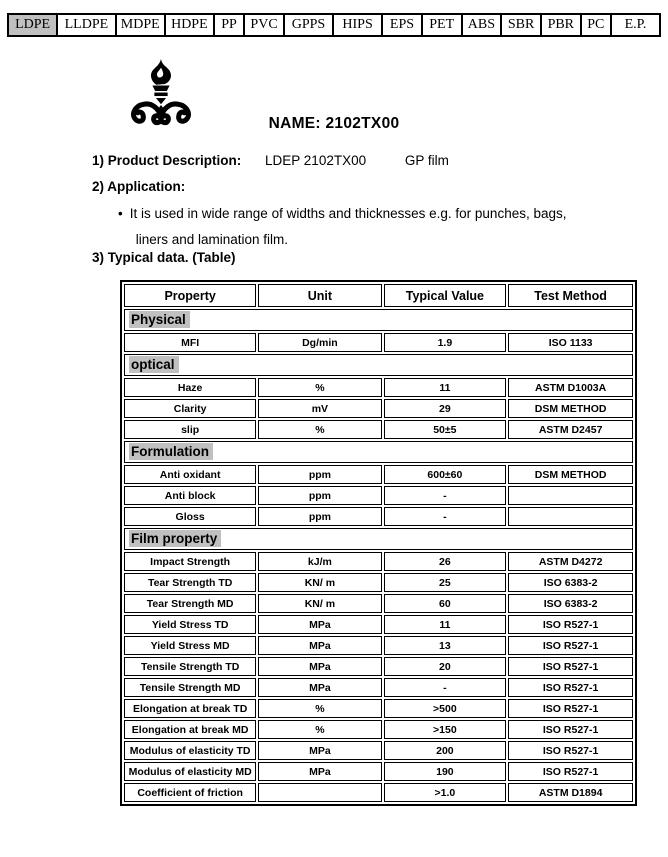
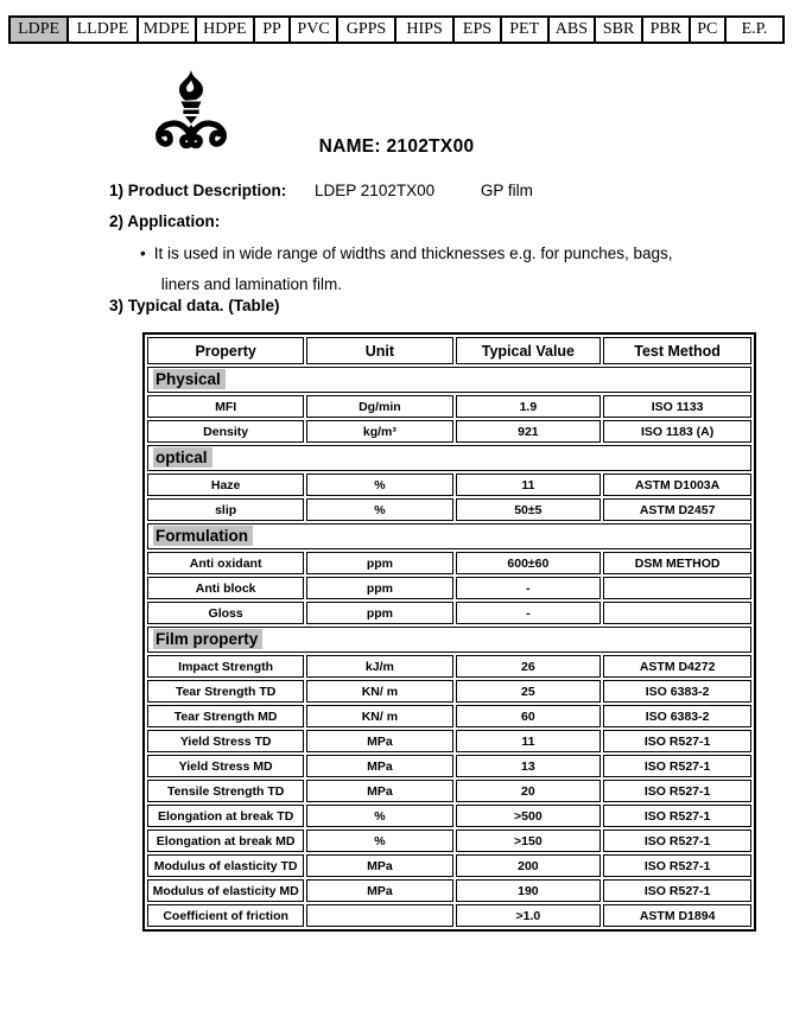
  LDPE
  LLDPE
  MDPE
  HDPE
  PP
  PVC
  GPPS
  HIPS
  EPS
  PET
  ABS
  SBR
  PBR
  PC
  E.P.
  NAME: 2102TX00
  1) Product Description: LDEP 2102TX00 GP film
  2) Application:
  •
  It is used in wide range of widths and thicknesses e.g. for punches, bags,
  liners and lamination film.
  3) Typical data. (Table)
  Property	Unit	Typical Value	Test Method
  Physical
  MFI	Dg/min	1.9	ISO 1133
+ Density	kg/m³	921	ISO 1183 (A)
  optical
  Haze	%	11	ASTM D1003A
- Clarity	mV	29	DSM METHOD
  slip	%	50±5	ASTM D2457
  Formulation
  Anti oxidant	ppm	600±60	DSM METHOD
  Anti block	ppm	-
  Gloss	ppm	-
  Film property
  Impact Strength	kJ/m	26	ASTM D4272
  Tear Strength TD	KN/ m	25	ISO 6383-2
  Tear Strength MD	KN/ m	60	ISO 6383-2
  Yield Stress TD	MPa	11	ISO R527-1
  Yield Stress MD	MPa	13	ISO R527-1
  Tensile Strength TD	MPa	20	ISO R527-1
- Tensile Strength MD	MPa	-	ISO R527-1
  Elongation at break TD	%	>500	ISO R527-1
  Elongation at break MD	%	>150	ISO R527-1
  Modulus of elasticity TD	MPa	200	ISO R527-1
  Modulus of elasticity MD	MPa	190	ISO R527-1
  Coefficient of friction		>1.0	ASTM D1894
